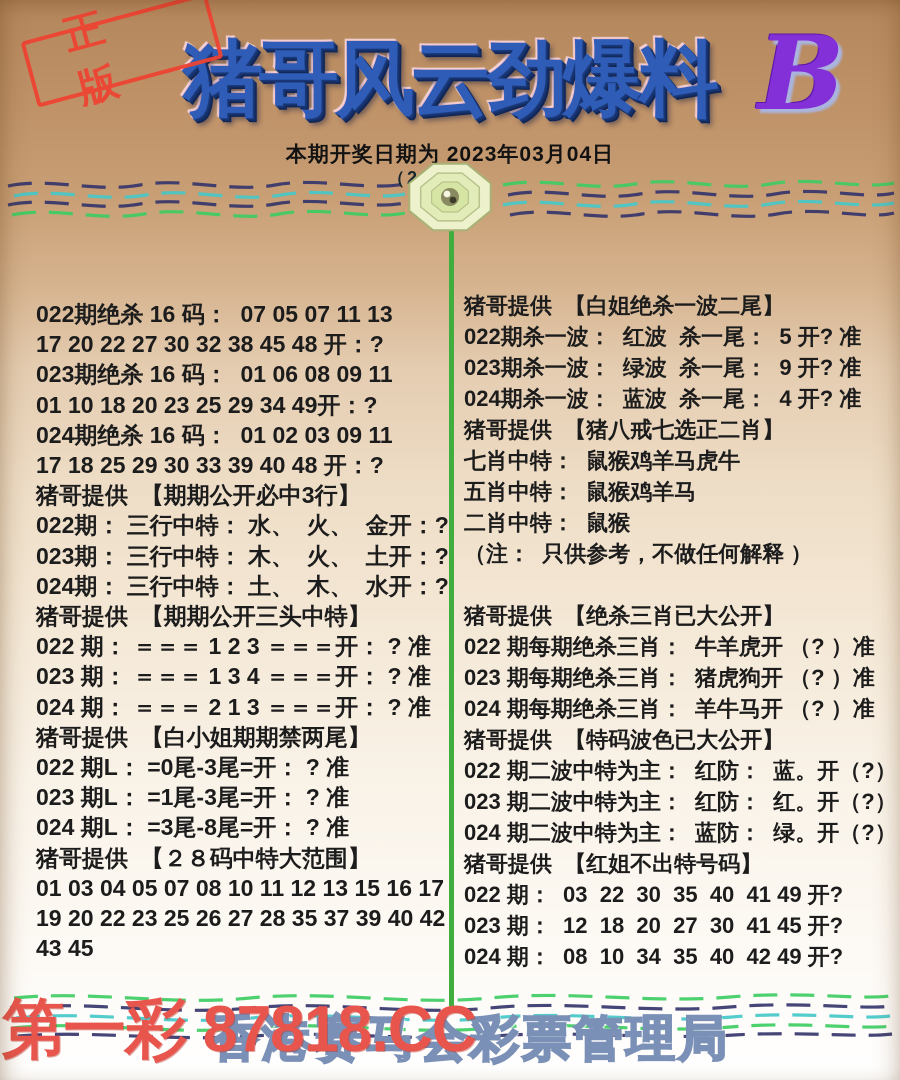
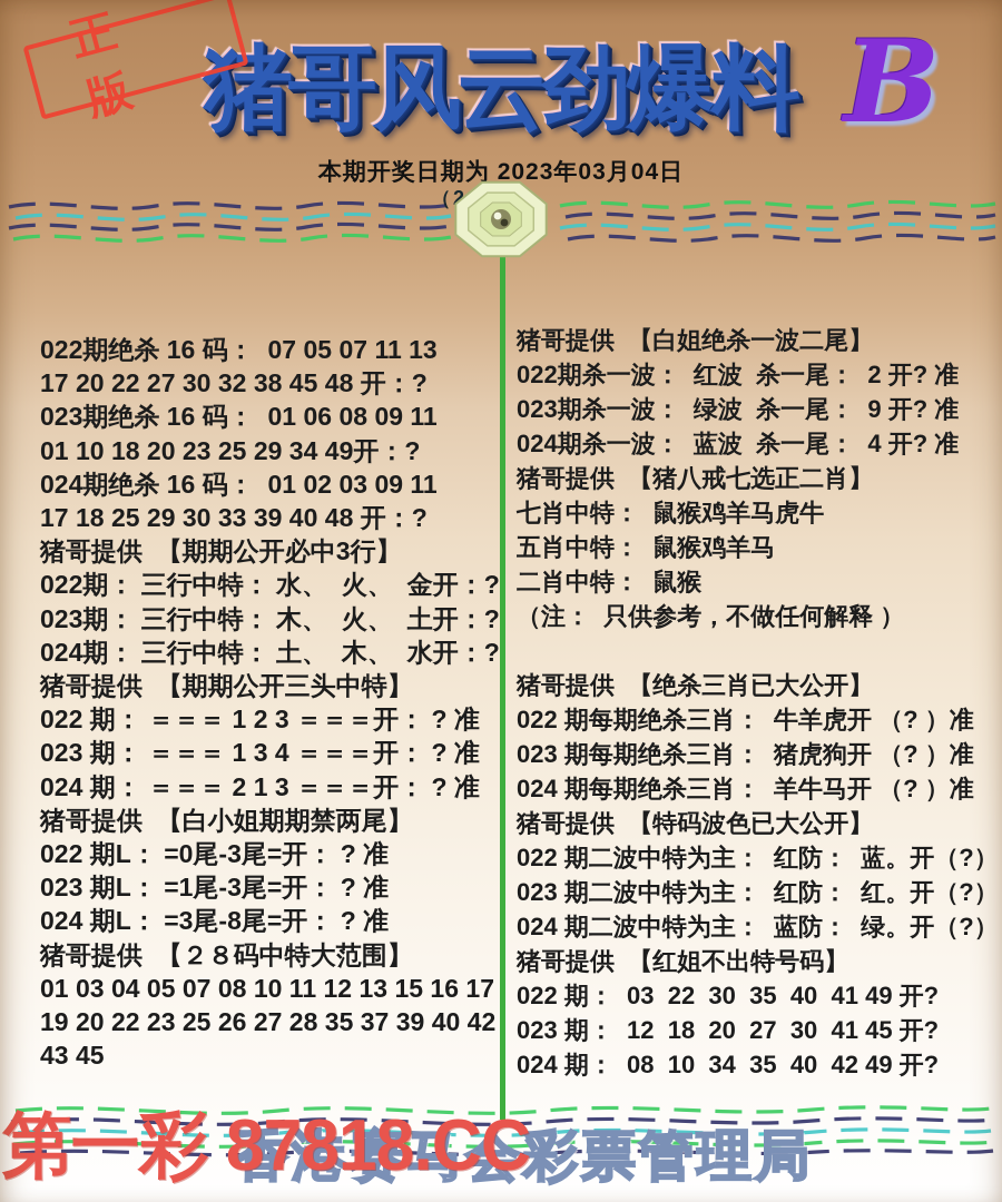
  猪哥风云劲爆料
  B
  本期开奖日期为 2023年03月04日
  022期绝杀 16 码： 07 05 07 11 13
  17 20 22 27 30 32 38 45 48 开：?
  023期绝杀 16 码： 01 06 08 09 11
  01 10 18 20 23 25 29 34 49开：?
  024期绝杀 16 码： 01 02 03 09 11
  17 18 25 29 30 33 39 40 48 开：?
  猪哥提供 【期期公开必中3行】
  022期： 三行中特： 水、 火、 金开：?
  023期： 三行中特： 木、 火、 土开：?
  024期： 三行中特： 土、 木、 水开：?
  猪哥提供 【期期公开三头中特】
  022 期： ＝＝＝ 1 2 3 ＝＝＝开： ? 准
  023 期： ＝＝＝ 1 3 4 ＝＝＝开： ? 准
  024 期： ＝＝＝ 2 1 3 ＝＝＝开： ? 准
  猪哥提供 【白小姐期期禁两尾】
  022 期L： =0尾-3尾=开： ? 准
  023 期L： =1尾-3尾=开： ? 准
  024 期L： =3尾-8尾=开： ? 准
  猪哥提供 【２８码中特大范围】
  01 03 04 05 07 08 10 11 12 13 15 16 17
  19 20 22 23 25 26 27 28 35 37 39 40 42
  43 45
  猪哥提供 【白姐绝杀一波二尾】
- 022期杀一波： 红波 杀一尾： 5 开? 准
+ 022期杀一波： 红波 杀一尾： 2 开? 准
  023期杀一波： 绿波 杀一尾： 9 开? 准
  024期杀一波： 蓝波 杀一尾： 4 开? 准
  猪哥提供 【猪八戒七选正二肖】
  七肖中特： 鼠猴鸡羊马虎牛
  五肖中特： 鼠猴鸡羊马
  二肖中特： 鼠猴
  （注： 只供参考，不做任何解释 ）
  猪哥提供 【绝杀三肖已大公开】
  022 期每期绝杀三肖： 牛羊虎开 （? ）准
  023 期每期绝杀三肖： 猪虎狗开 （? ）准
  024 期每期绝杀三肖： 羊牛马开 （? ）准
  猪哥提供 【特码波色已大公开】
  022 期二波中特为主： 红防： 蓝。开（?）
  023 期二波中特为主： 红防： 红。开（?）
  024 期二波中特为主： 蓝防： 绿。开（?）
  猪哥提供 【红姐不出特号码】
  022 期： 03 22 30 35 40 41 49 开?
  023 期： 12 18 20 27 30 41 45 开?
  024 期： 08 10 34 35 40 42 49 开?
  香港赛马会彩票管理局
  第一彩 87818.CC
